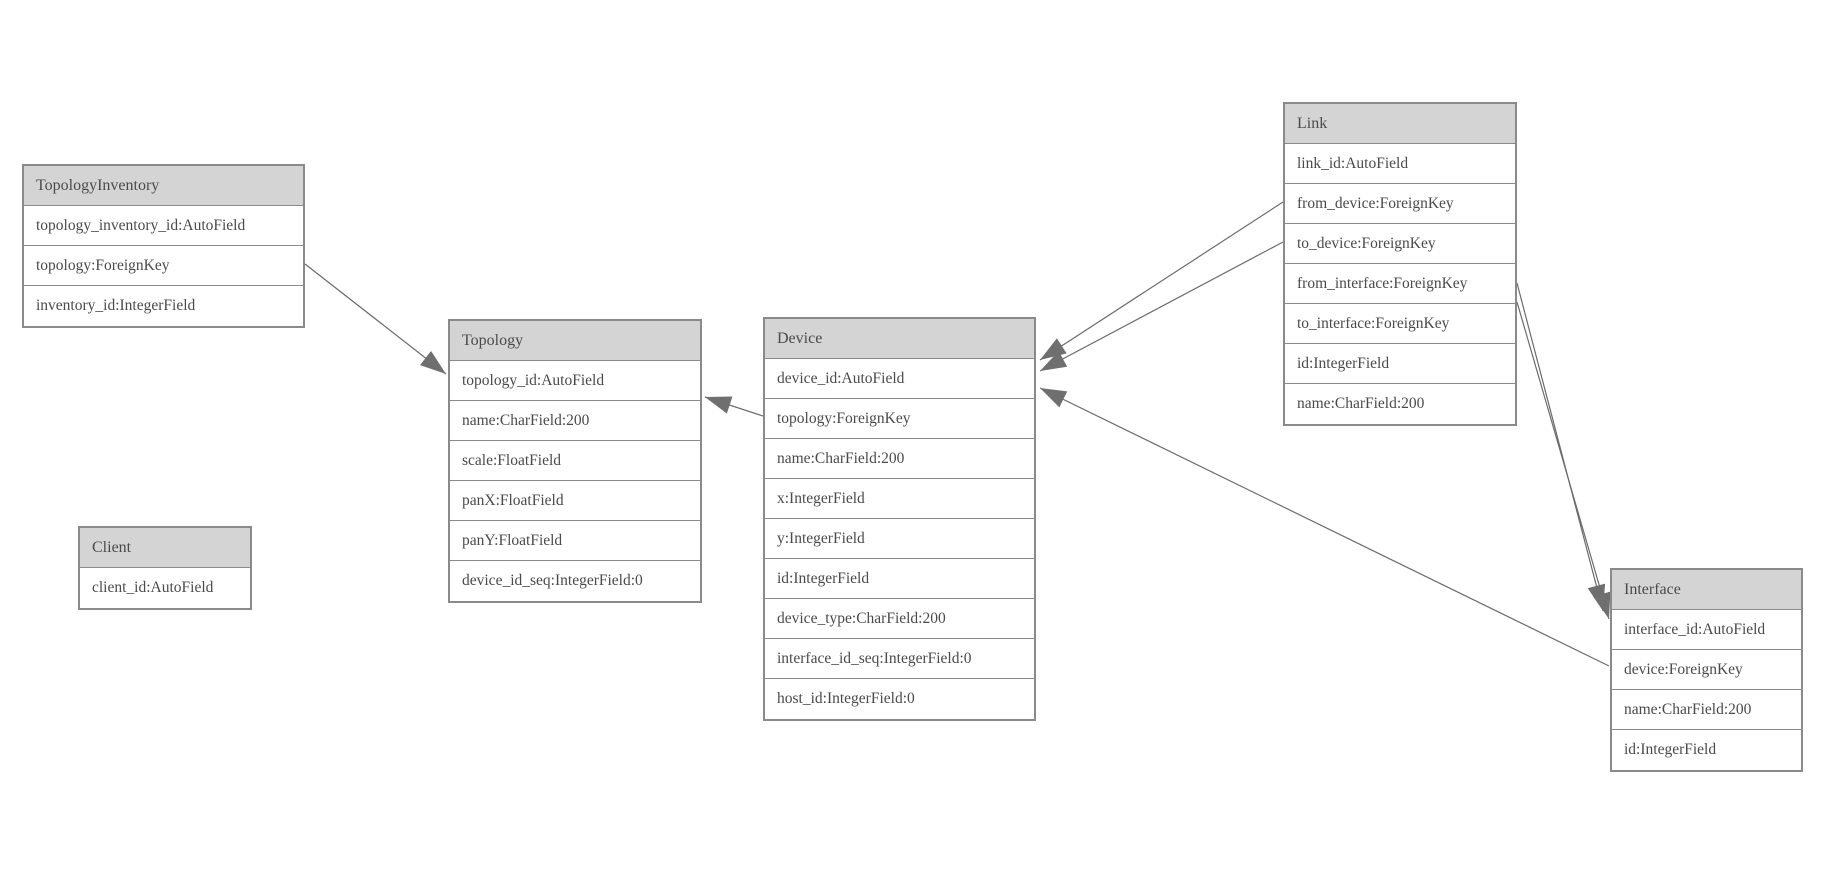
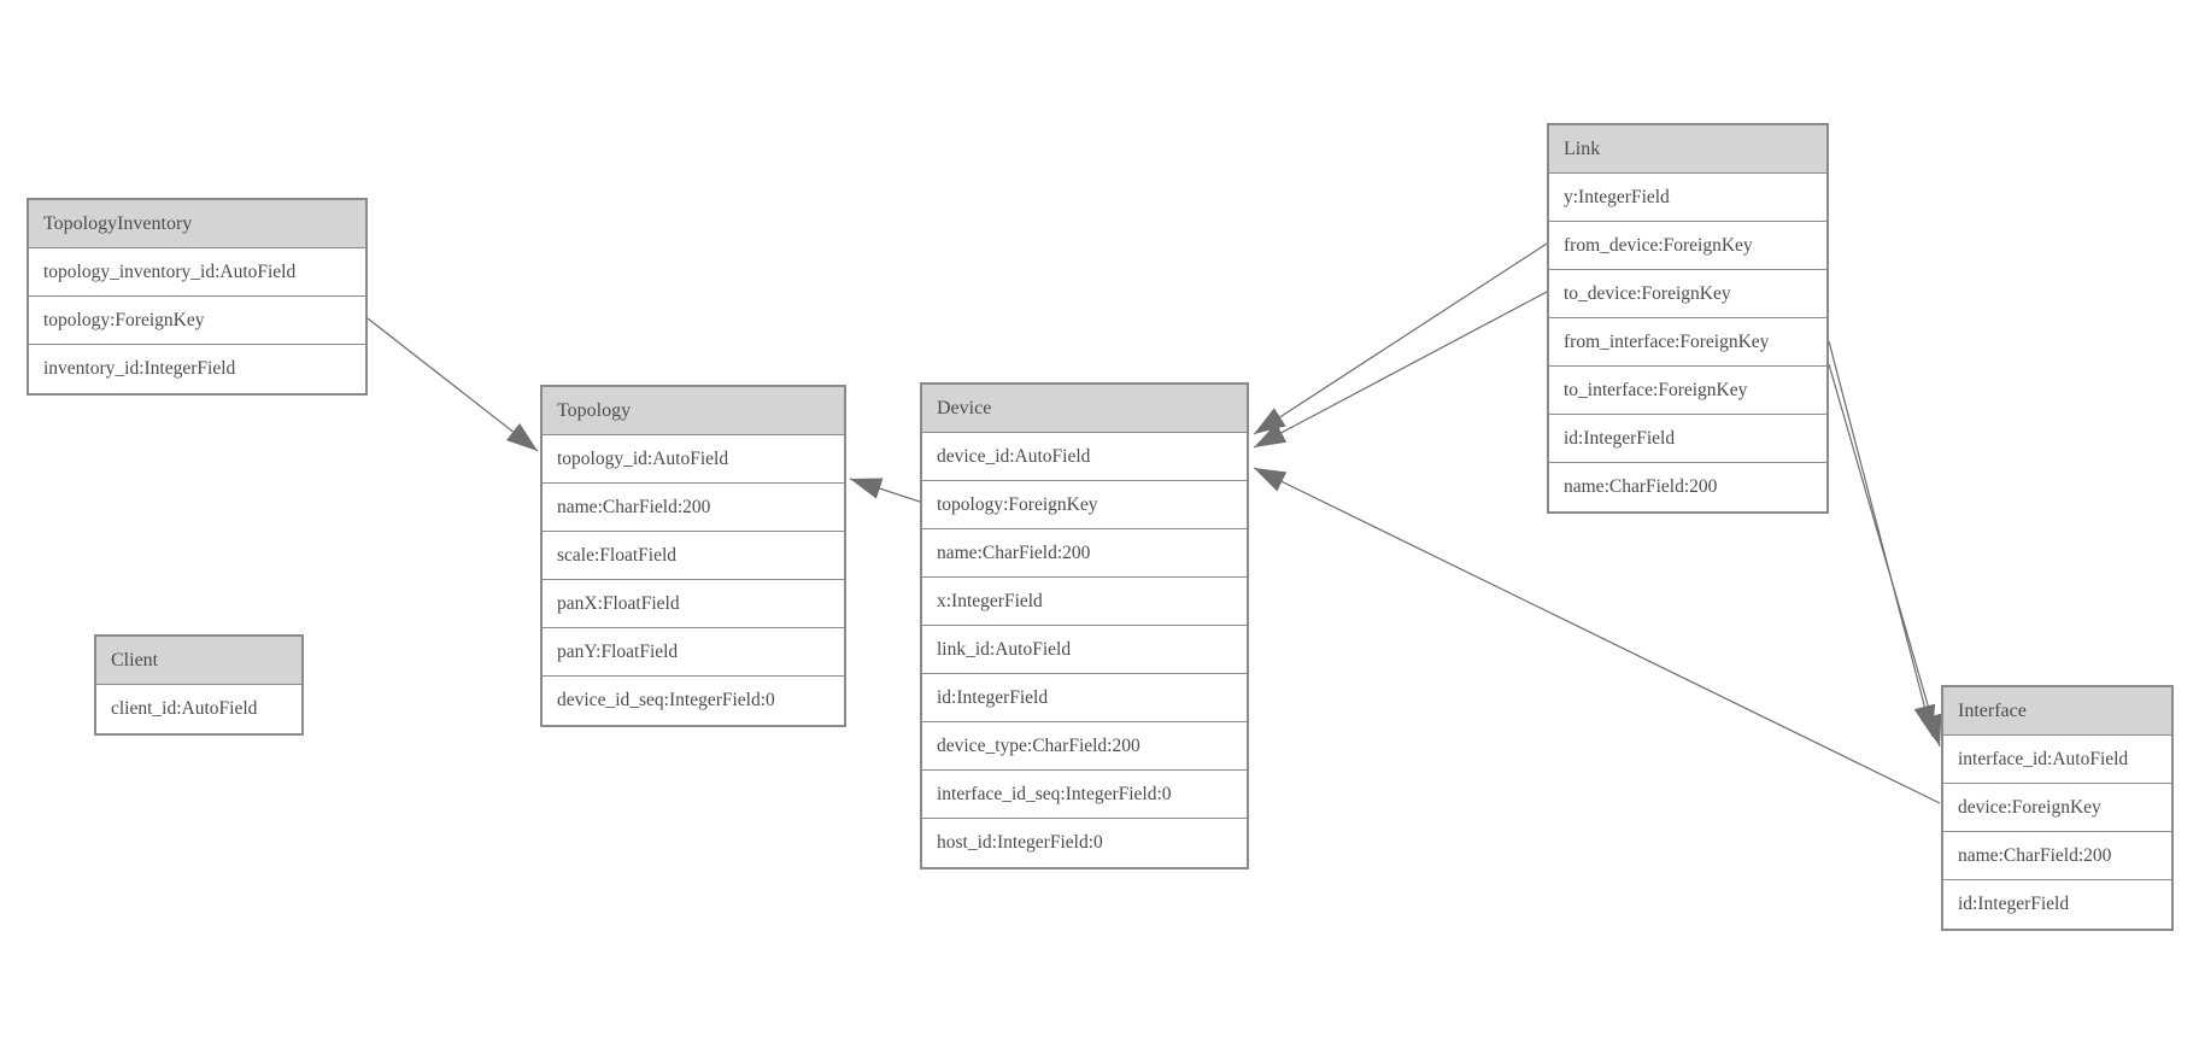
  TopologyInventory
  topology_inventory_id:AutoField
  topology:ForeignKey
  inventory_id:IntegerField
  Topology
  topology_id:AutoField
  name:CharField:200
  scale:FloatField
  panX:FloatField
  panY:FloatField
  device_id_seq:IntegerField:0
  Client
  client_id:AutoField
  Device
  device_id:AutoField
  topology:ForeignKey
  name:CharField:200
  x:IntegerField
- y:IntegerField
+ link_id:AutoField
  id:IntegerField
  device_type:CharField:200
  interface_id_seq:IntegerField:0
  host_id:IntegerField:0
  Link
- link_id:AutoField
+ y:IntegerField
  from_device:ForeignKey
  to_device:ForeignKey
  from_interface:ForeignKey
  to_interface:ForeignKey
  id:IntegerField
  name:CharField:200
  Interface
  interface_id:AutoField
  device:ForeignKey
  name:CharField:200
  id:IntegerField
